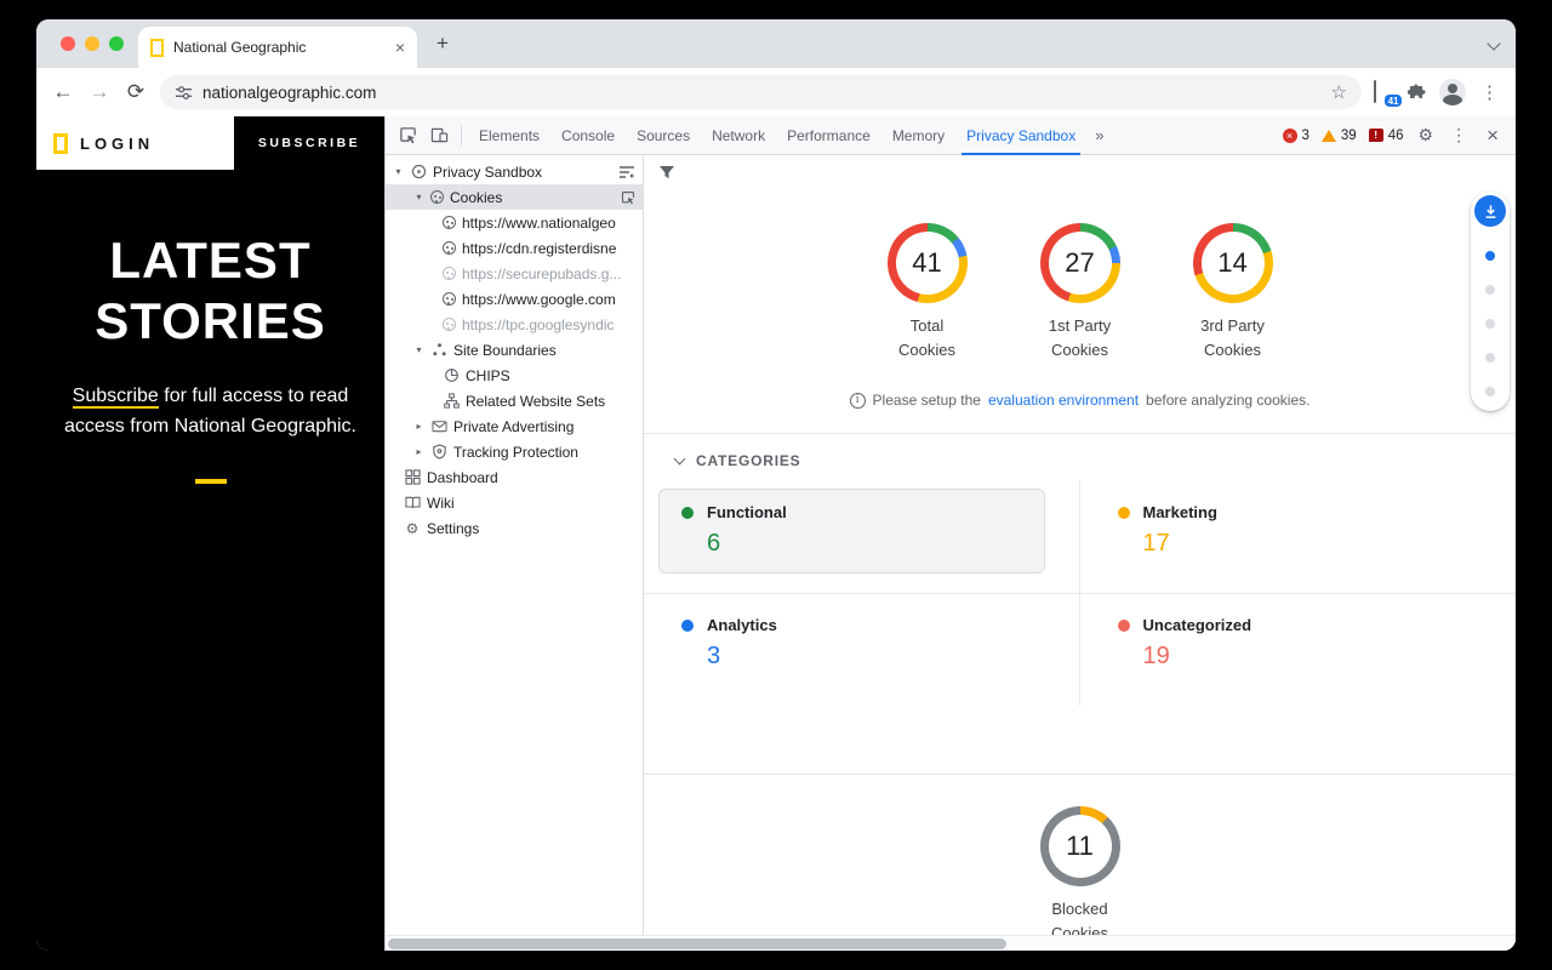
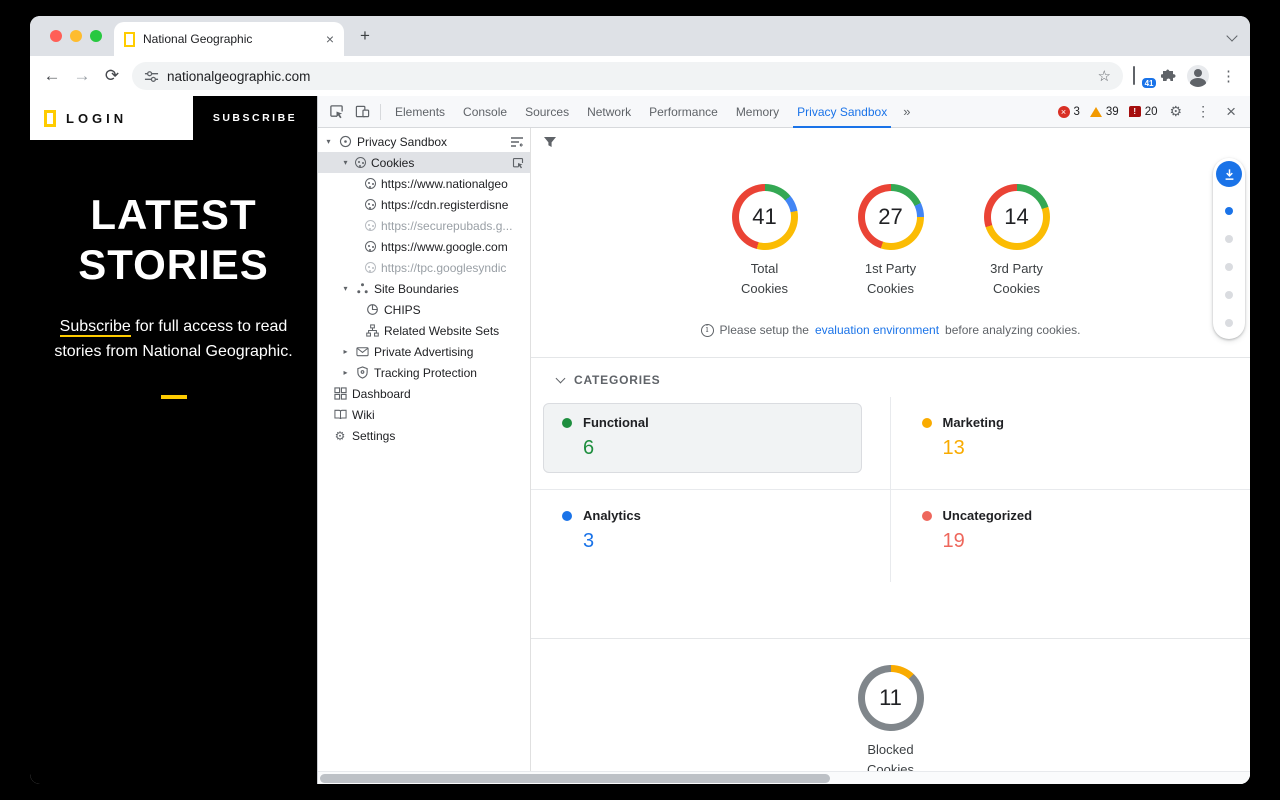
  National Geographic
  ×
  +
  ←
  →
  ⟳
  nationalgeographic.com
  ☆
  41
  ⋮
  LOGIN
  SUBSCRIBE
  LATEST STORIES
- Subscribe for full access to read access from National Geographic.
+ Subscribe for full access to read stories from National Geographic.
  Elements
  Console
  Sources
  Network
  Performance
  Memory
  Privacy Sandbox
  »
  ×
  3
  39
  !
- 46
+ 20
  ⚙
  ⋮
  ×
  ▾
  Privacy Sandbox
  ▾
  Cookies
  https://www.nationalgeo
  https://cdn.registerdisne
  https://securepubads.g...
  https://www.google.com
  https://tpc.googlesyndic
  ▾
  Site Boundaries
  CHIPS
  Related Website Sets
  ▸
  Private Advertising
  ▸
  Tracking Protection
  Dashboard
  Wiki
  ⚙
  Settings
  41
  Total Cookies
  27
  1st Party Cookies
  14
  3rd Party Cookies
  i
  Please setup the
  evaluation environment
  before analyzing cookies.
  CATEGORIES
  Functional
  6
  Marketing
- 17
+ 13
  Analytics
  3
  Uncategorized
  19
  11
  Blocked Cookies
